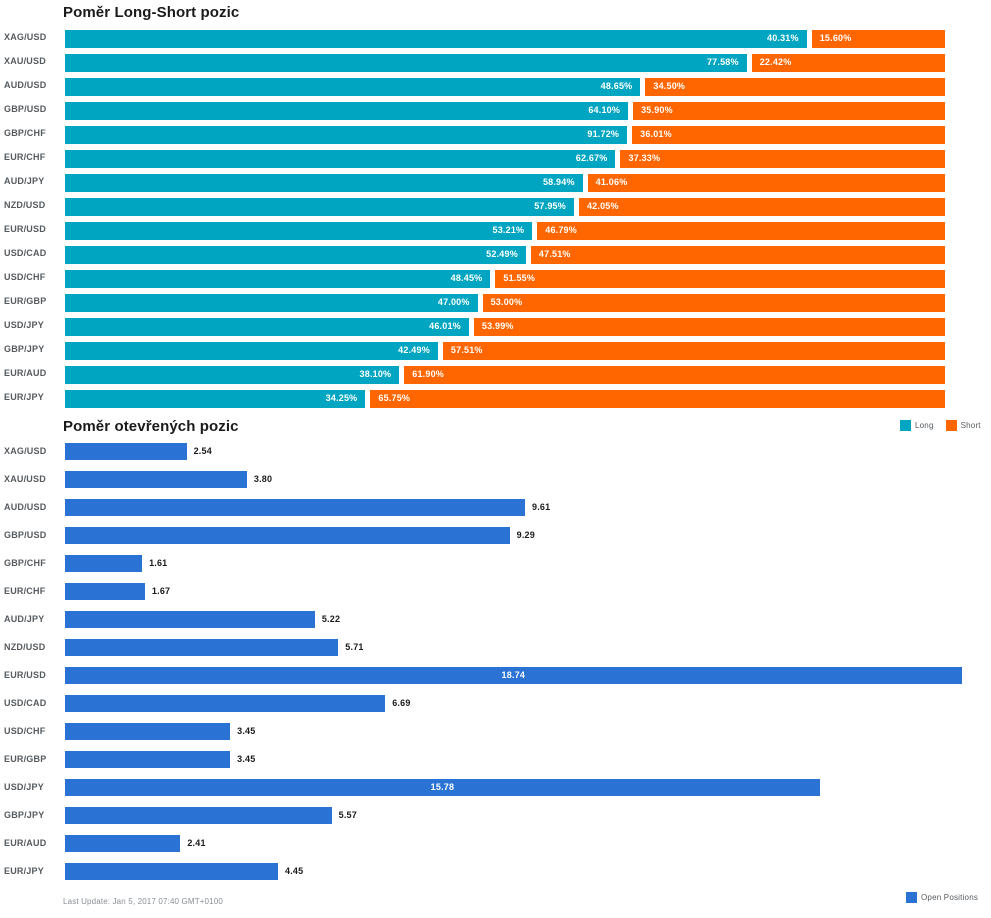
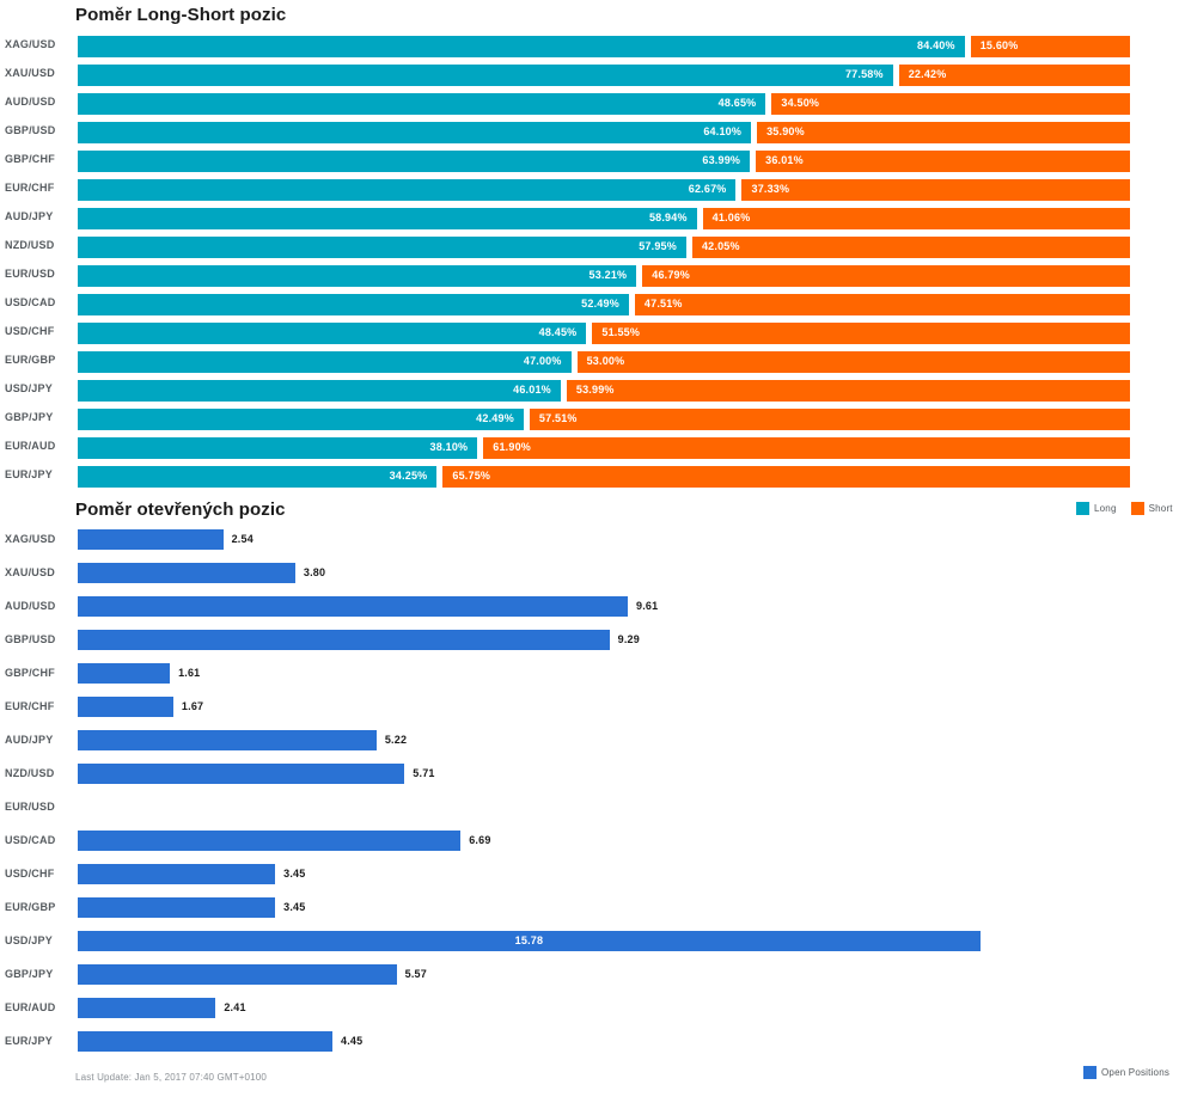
  Poměr Long-Short pozic
  XAG/USD
- 40.31%
+ 84.40%
  15.60%
  XAU/USD
  77.58%
  22.42%
  AUD/USD
  48.65%
  34.50%
  GBP/USD
  64.10%
  35.90%
  GBP/CHF
- 91.72%
+ 63.99%
  36.01%
  EUR/CHF
  62.67%
  37.33%
  AUD/JPY
  58.94%
  41.06%
  NZD/USD
  57.95%
  42.05%
  EUR/USD
  53.21%
  46.79%
  USD/CAD
  52.49%
  47.51%
  USD/CHF
  48.45%
  51.55%
  EUR/GBP
  47.00%
  53.00%
  USD/JPY
  46.01%
  53.99%
  GBP/JPY
  42.49%
  57.51%
  EUR/AUD
  38.10%
  61.90%
  EUR/JPY
  34.25%
  65.75%
  Long
  Short
  Poměr otevřených pozic
  XAG/USD
  2.54
  XAU/USD
  3.80
  AUD/USD
  9.61
  GBP/USD
  9.29
  GBP/CHF
  1.61
  EUR/CHF
  1.67
  AUD/JPY
  5.22
  NZD/USD
  5.71
  EUR/USD
- 18.74
  USD/CAD
  6.69
  USD/CHF
  3.45
  EUR/GBP
  3.45
  USD/JPY
  15.78
  GBP/JPY
  5.57
  EUR/AUD
  2.41
  EUR/JPY
  4.45
  Last Update: Jan 5, 2017 07:40 GMT+0100
  Open Positions
